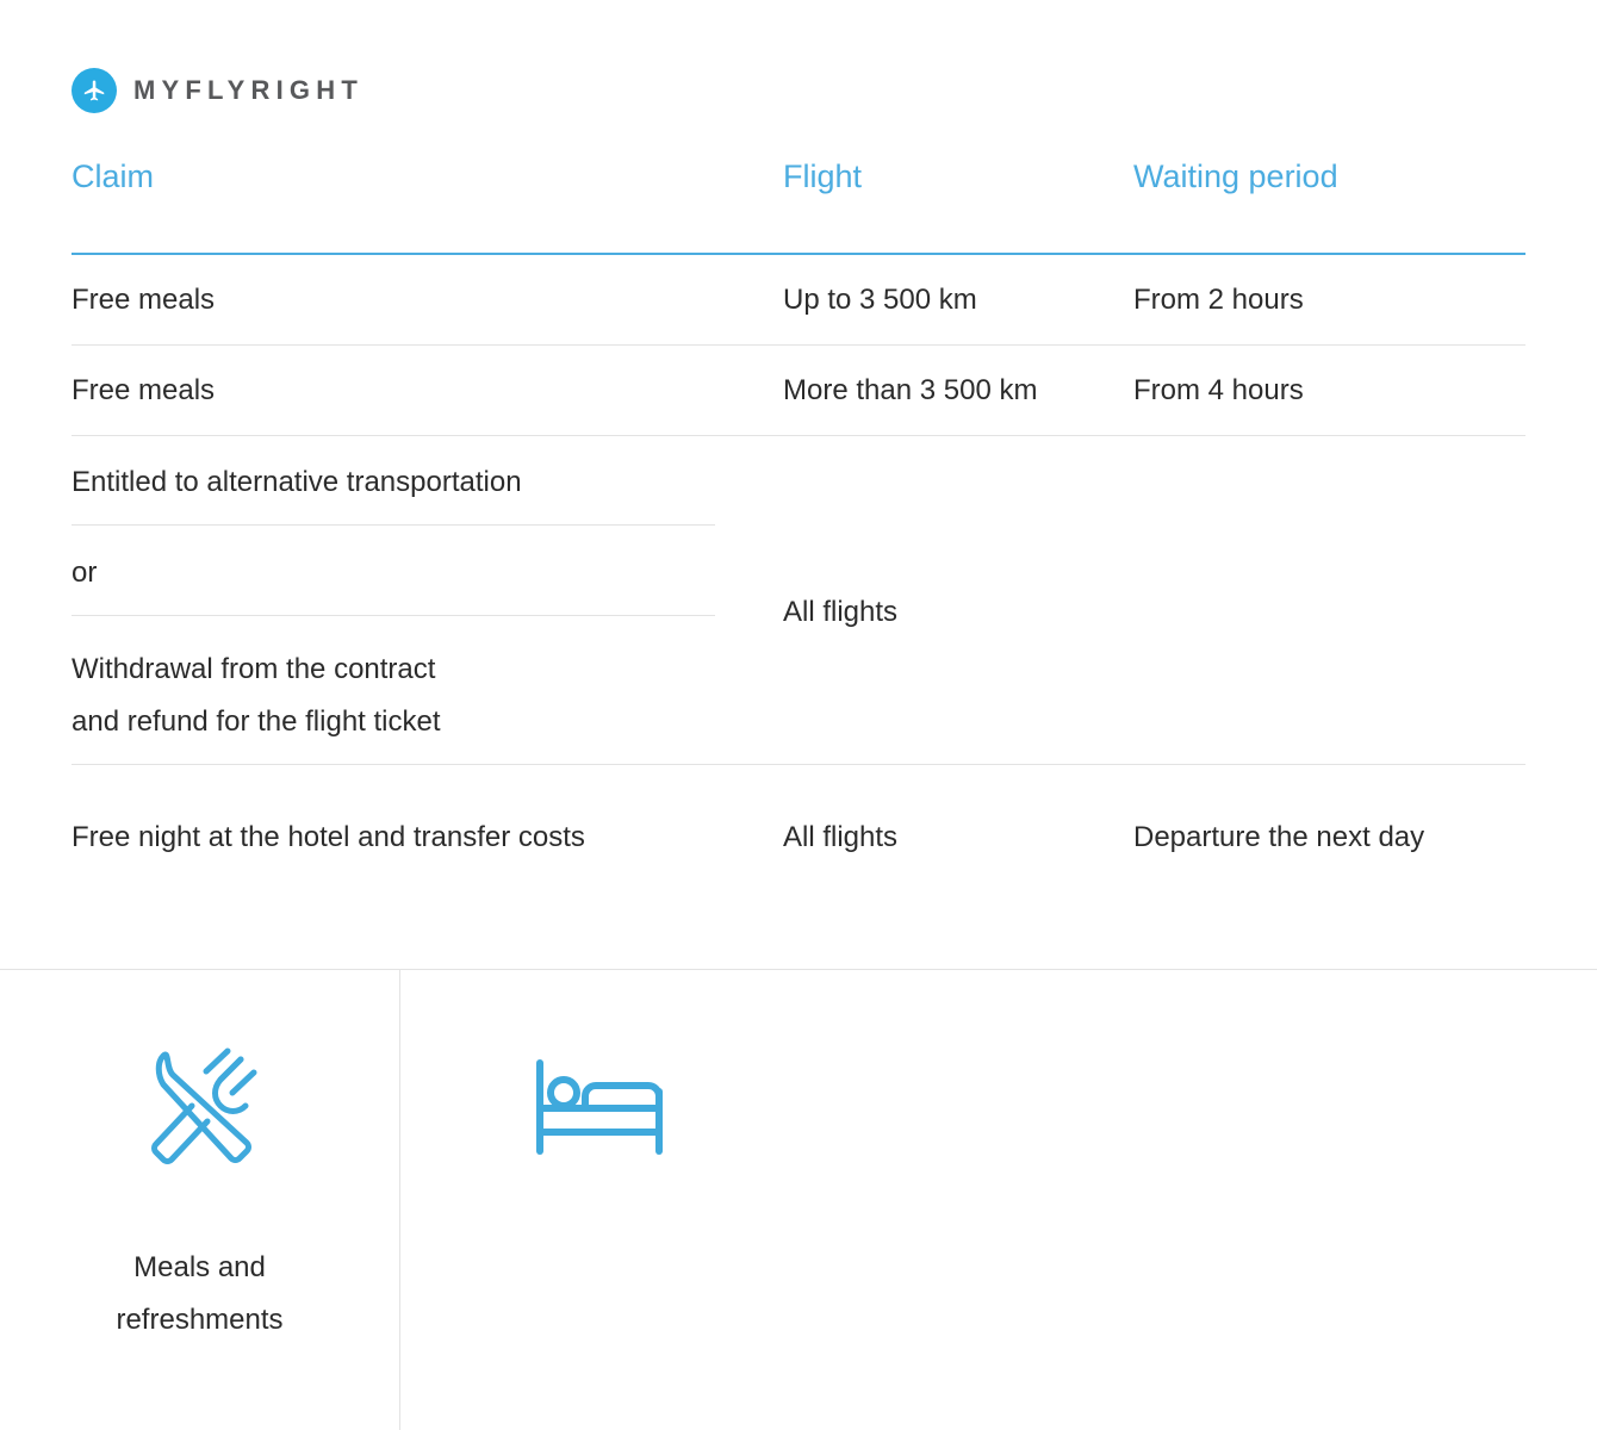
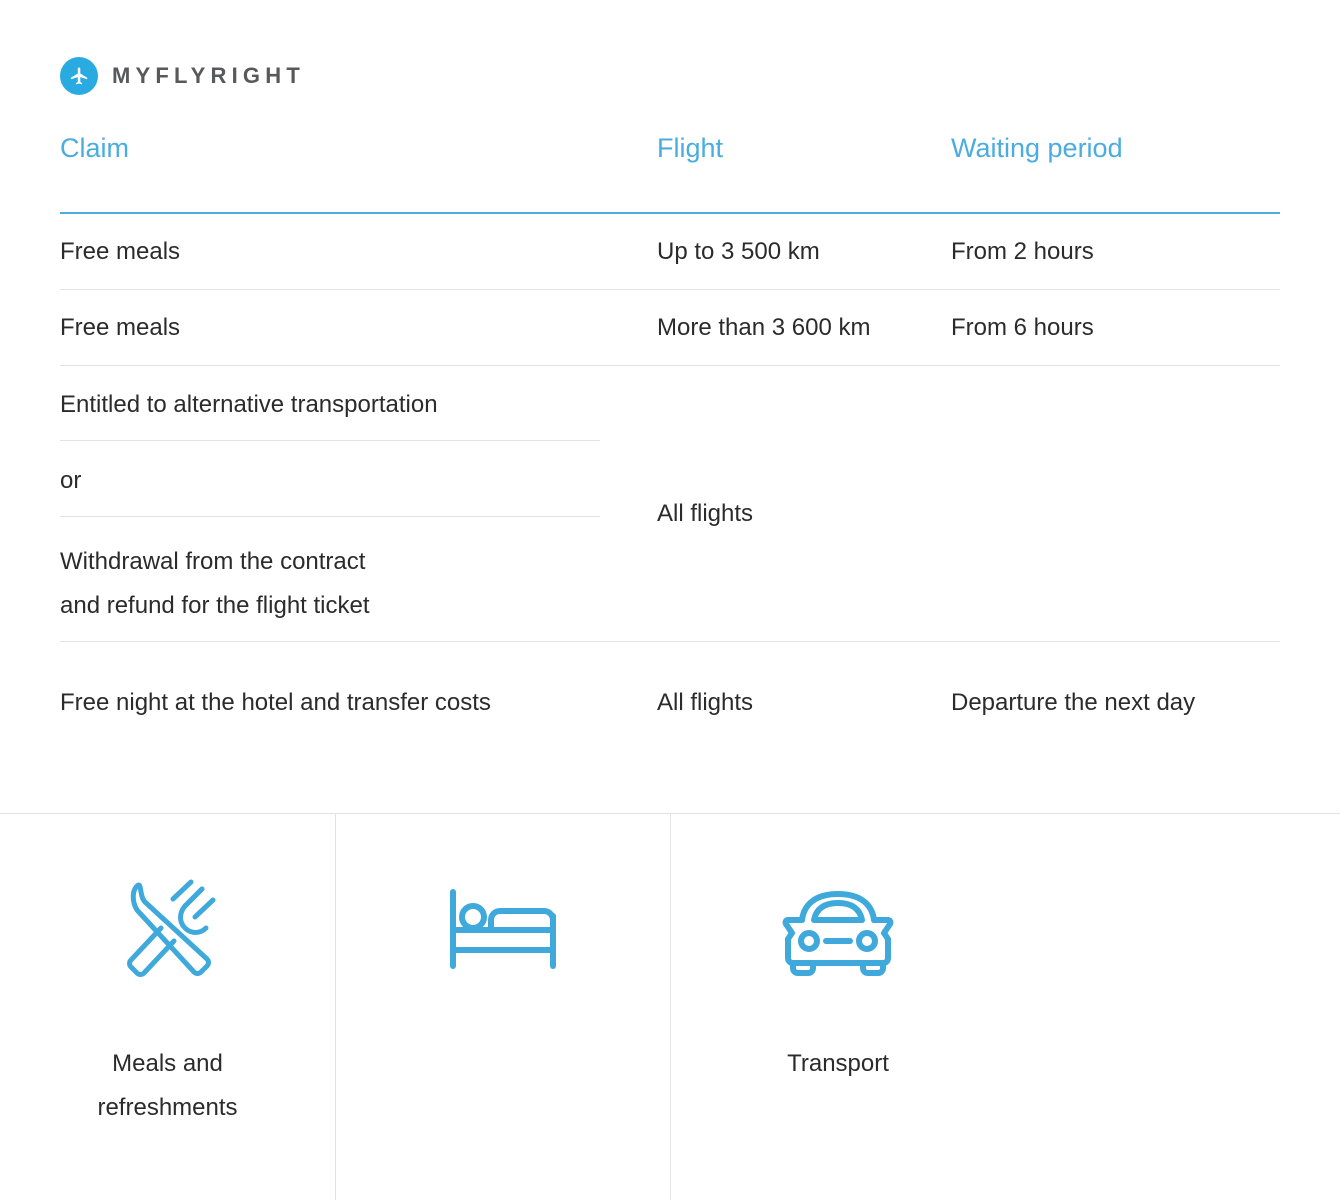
  MYFLYRIGHT
  Claim
  Flight
  Waiting period
  Free meals
  Up to 3 500 km
  From 2 hours
  Free meals
- More than 3 500 km
+ More than 3 600 km
- From 4 hours
+ From 6 hours
  Entitled to alternative transportation
  or
  Withdrawal from the contract
  and refund for the flight ticket
  All flights
  Free night at the hotel and transfer costs
  All flights
  Departure the next day
  Meals and
  refreshments
+ Transport
